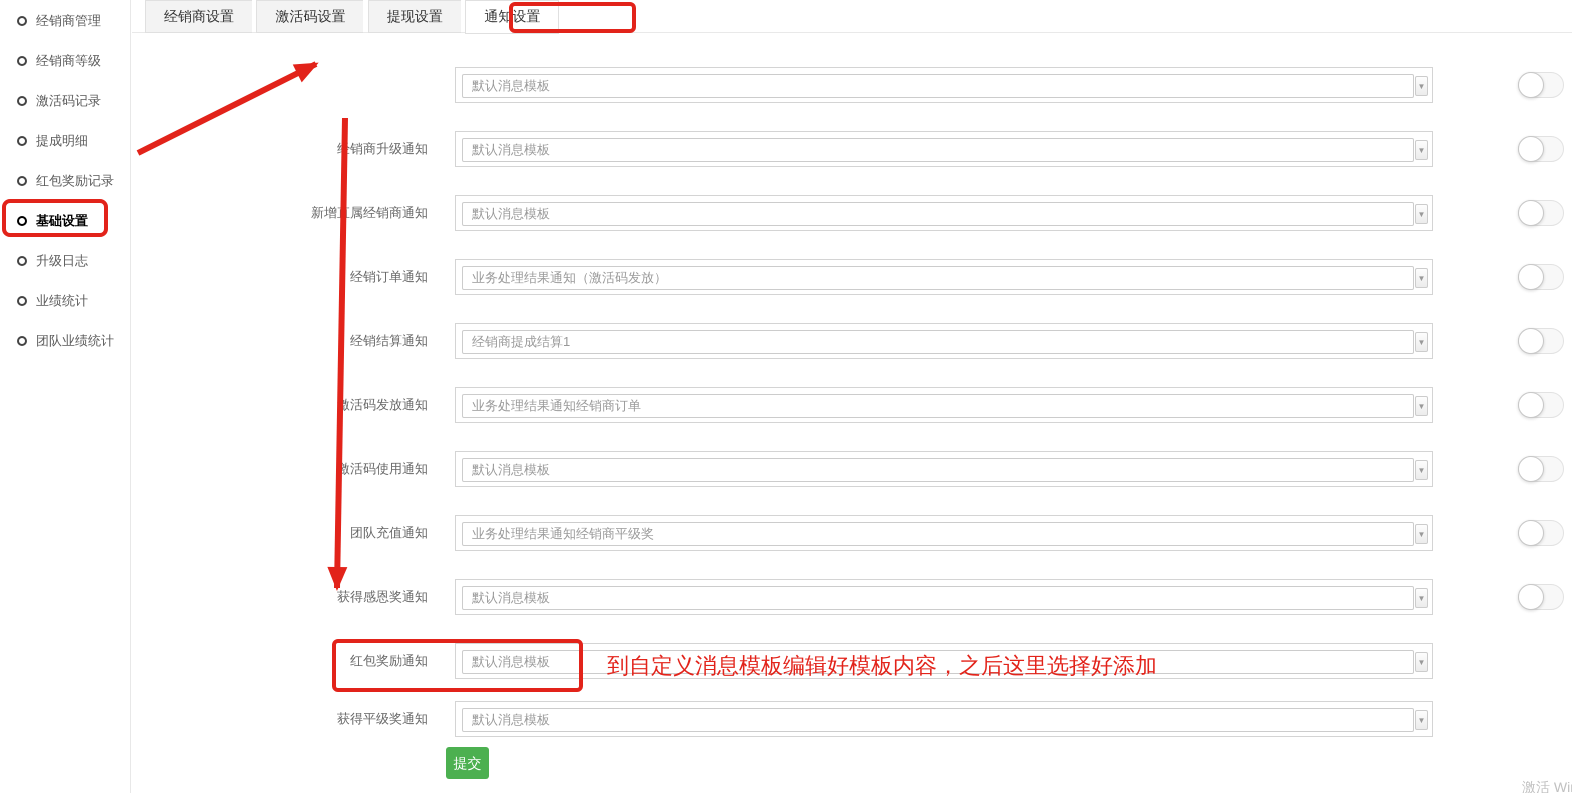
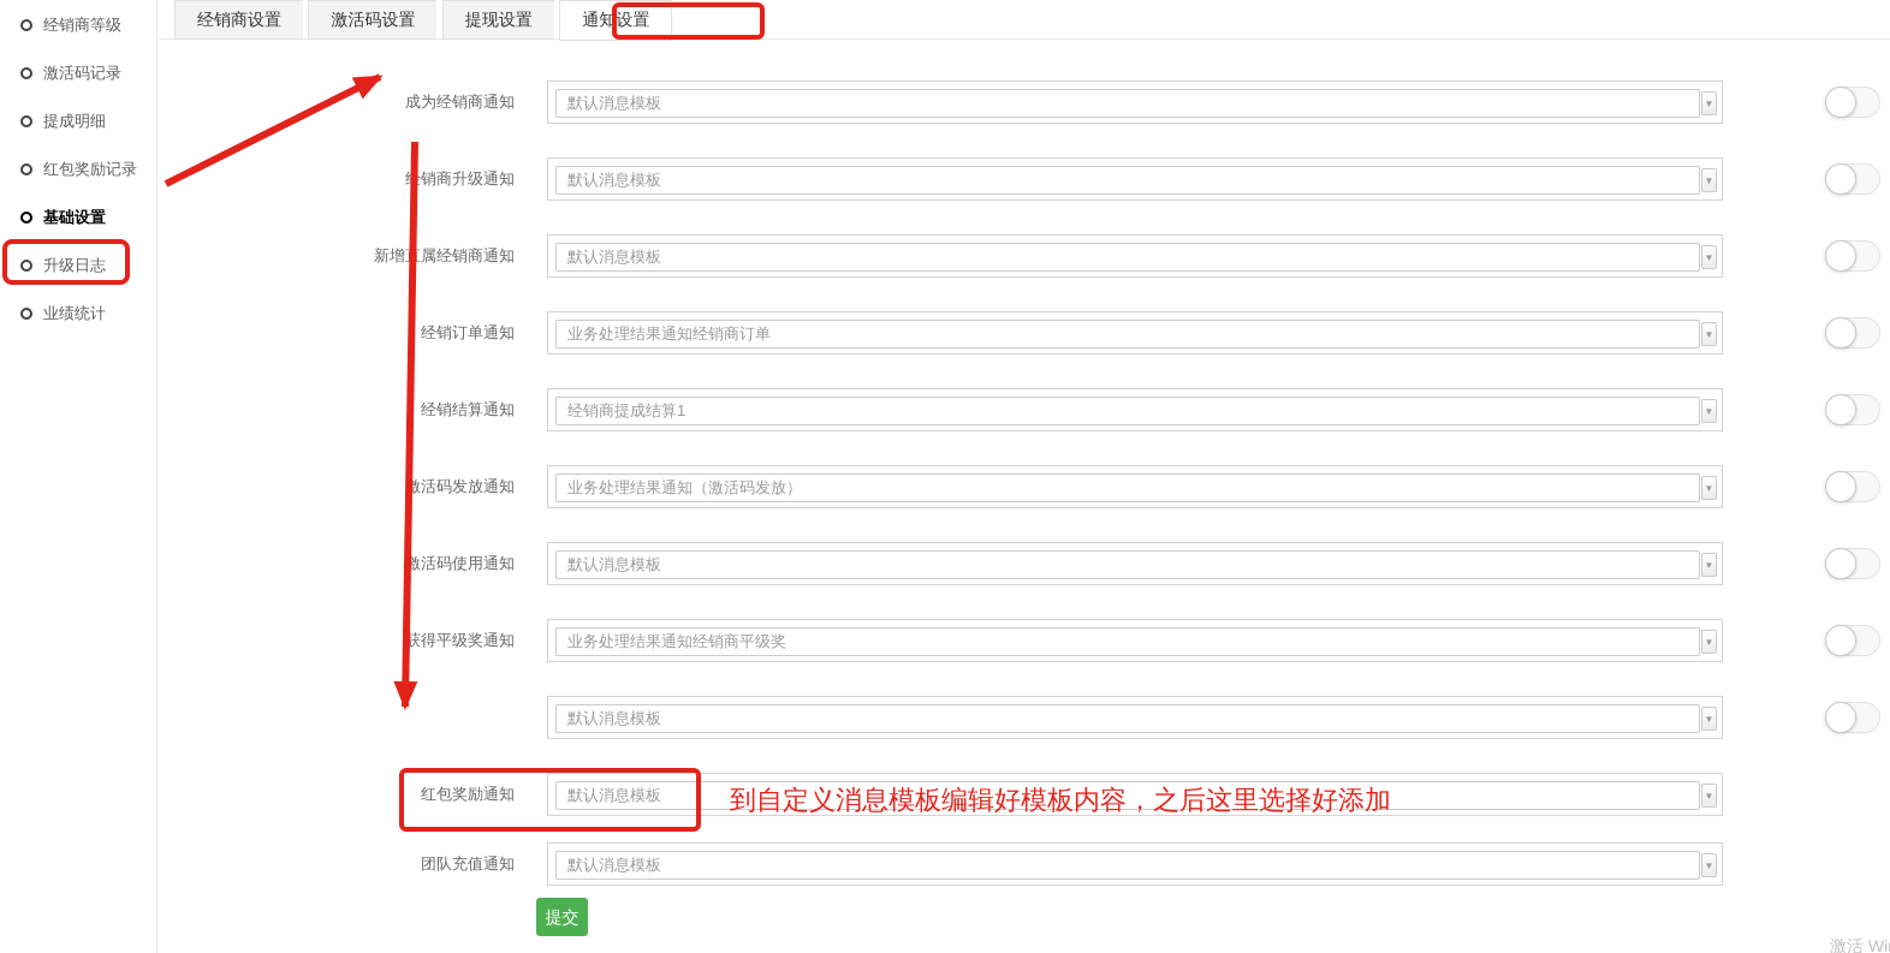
- 经销商管理
  经销商等级
  激活码记录
  提成明细
  红包奖励记录
  基础设置
  升级日志
  业绩统计
- 团队业绩统计
  经销商设置 激活码设置 提现设置 通知设置
+ 成为经销商通知
  默认消息模板
  ▼
  销商升级通知
  默认消息模板
  ▼
  新增属经销商通知
  默认消息模板
  ▼
  经销订单通知
- 业务处理结果通知（激活码发放）
+ 业务处理结果通知经销商订单
  ▼
  经销结算通知
  经销商提成结算1
  ▼
  激活码发放通知
- 业务处理结果通知经销商订单
+ 业务处理结果通知（激活码发放）
  ▼
  激活码使用通知
  默认消息模板
  ▼
- 团队充值通知
+ 获得平级奖通知
  业务处理结果通知经销商平级奖
  ▼
- 获得感恩奖通知
  默认消息模板
  ▼
  红包奖励通知
  默认消息模板
  ▼
- 获得平级奖通知
+ 团队充值通知
  默认消息模板
  ▼
  提交
  到自定义消息模板编辑好模板内容，之后这里选择好添加
